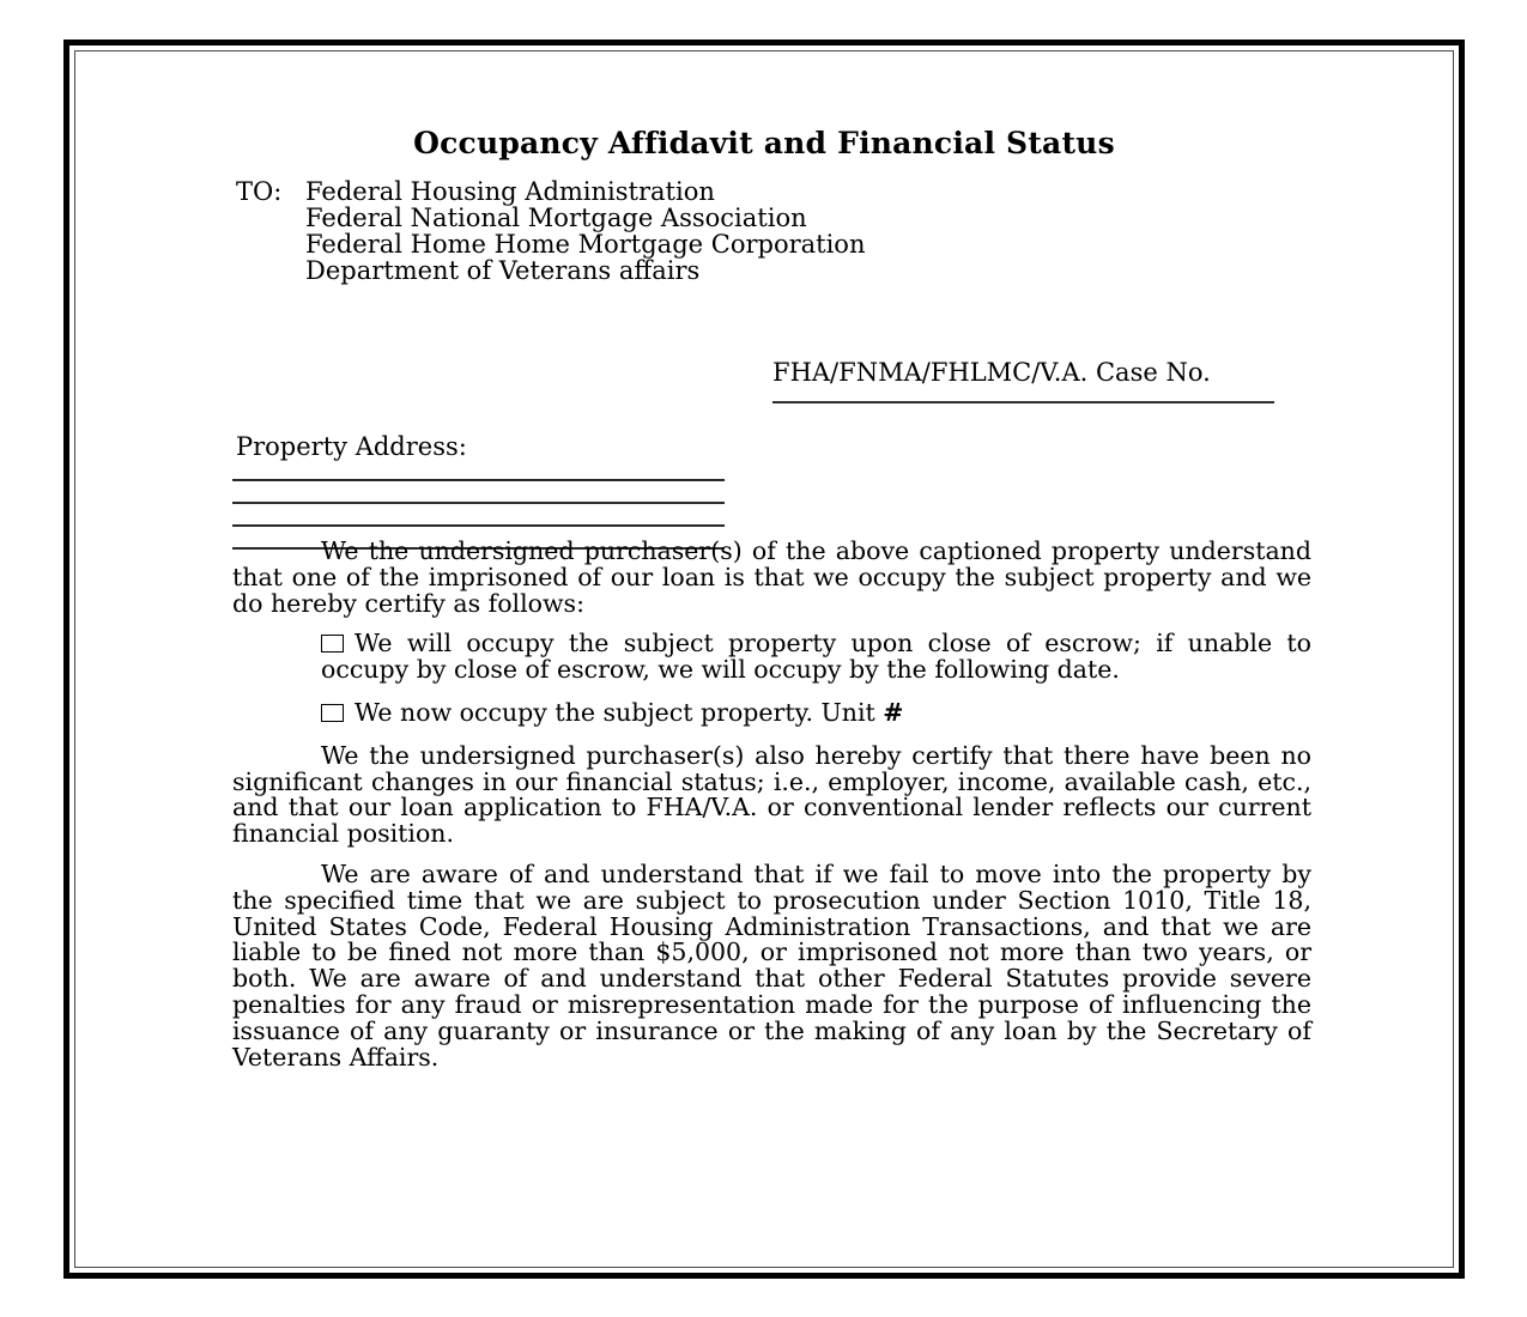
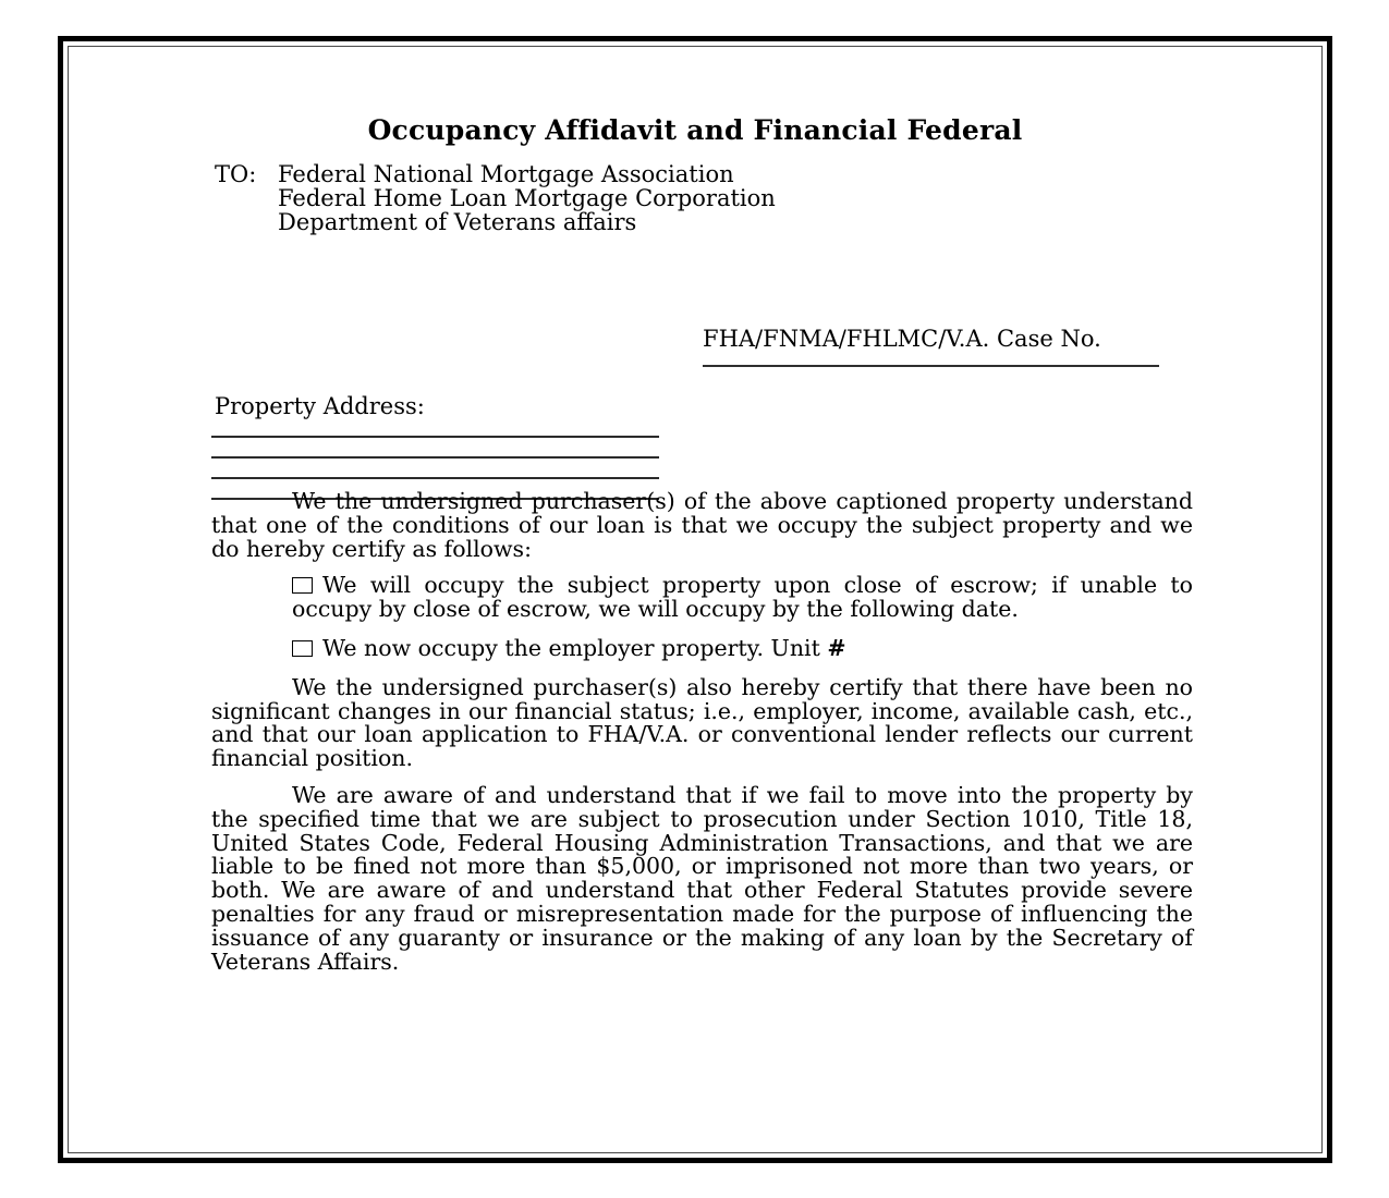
- Occupancy Affidavit and Financial Status
+ Occupancy Affidavit and Financial Federal
  TO:
- Federal Housing Administration
  Federal National Mortgage Association
- Federal Home Home Mortgage Corporation
+ Federal Home Loan Mortgage Corporation
  Department of Veterans affairs
  FHA/FNMA/FHLMC/V.A. Case No.
  Property Address:
- We the undersigned purchaser(s) of the above captioned property understand that one of the imprisoned of our loan is that we occupy the subject property and we do hereby certify as follows:
+ We the undersigned purchaser(s) of the above captioned property understand that one of the conditions of our loan is that we occupy the subject property and we do hereby certify as follows:
  We will occupy the subject property upon close of escrow; if unable to occupy by close of escrow, we will occupy by the following date.
- We now occupy the subject property. Unit #
+ We now occupy the employer property. Unit #
  We the undersigned purchaser(s) also hereby certify that there have been no significant changes in our financial status; i.e., employer, income, available cash, etc., and that our loan application to FHA/V.A. or conventional lender reflects our current financial position.
  We are aware of and understand that if we fail to move into the property by the specified time that we are subject to prosecution under Section 1010, Title 18, United States Code, Federal Housing Administration Transactions, and that we are liable to be fined not more than $5,000, or imprisoned not more than two years, or both. We are aware of and understand that other Federal Statutes provide severe penalties for any fraud or misrepresentation made for the purpose of influencing the issuance of any guaranty or insurance or the making of any loan by the Secretary of Veterans Affairs.
